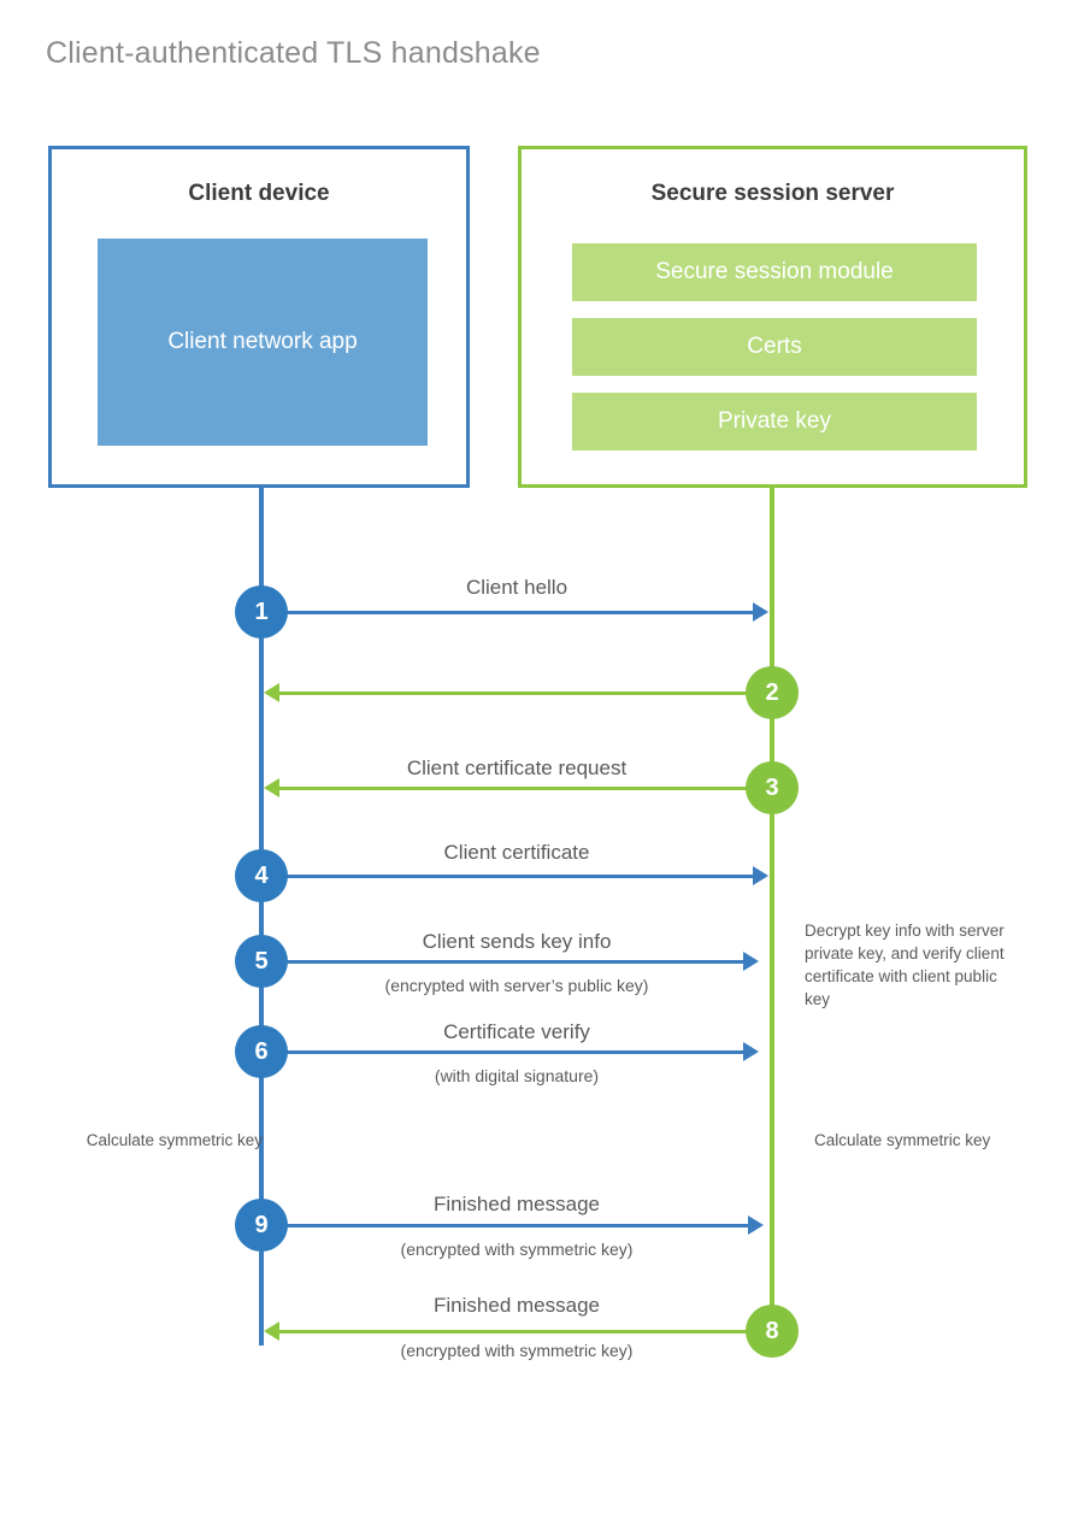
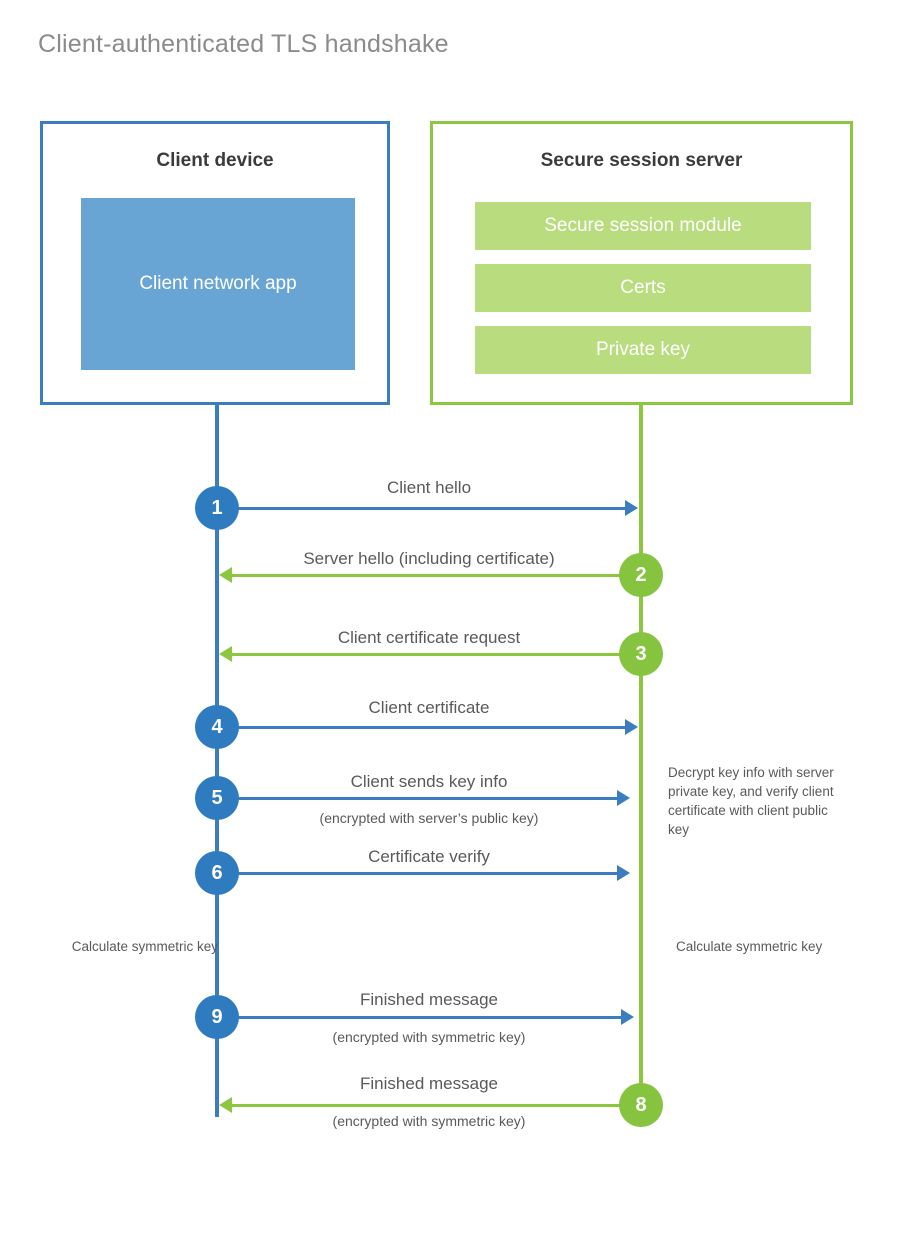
  Client-authenticated TLS handshake
  Client device
  Client network app
  Secure session server
  Secure session module
  Certs
  Private key
  Client hello
  1
+ Server hello (including certificate)
  2
  Client certificate request
  3
  Client certificate
  4
  Client sends key info
  5
  (encrypted with server’s public key)
  Certificate verify
  6
- (with digital signature)
  Finished message
  9
  (encrypted with symmetric key)
  Finished message
  8
  (encrypted with symmetric key)
  Decrypt key info with server private key, and verify client certificate with client public key
  Calculate symmetric key
  Calculate symmetric key
